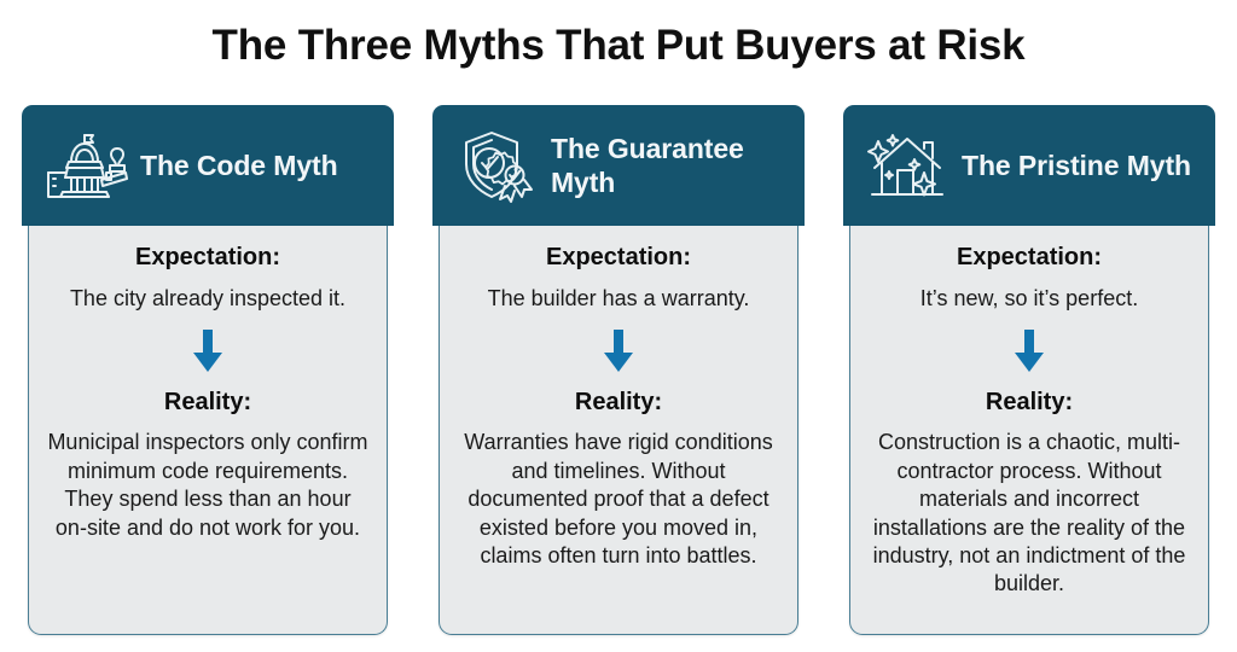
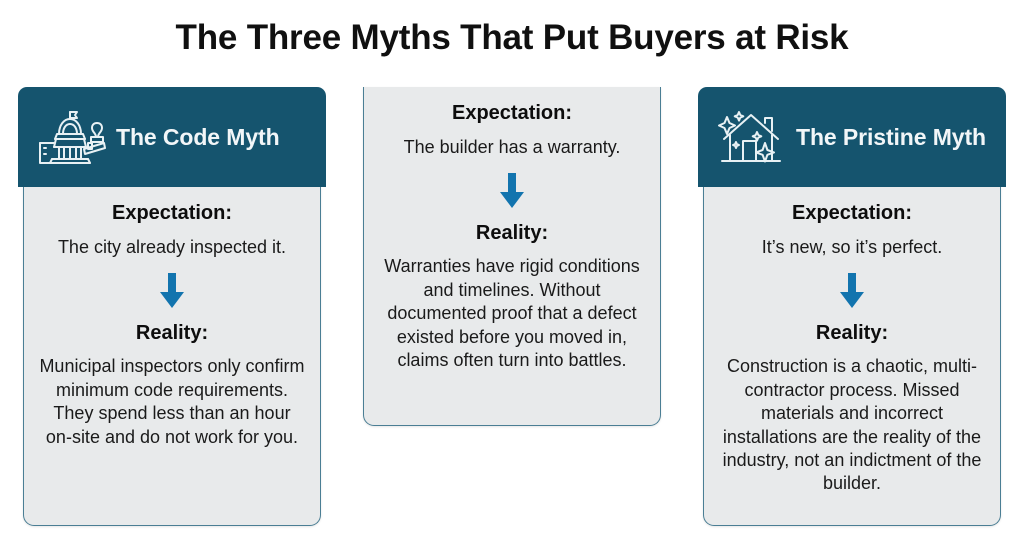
  The Three Myths That Put Buyers at Risk
  The Code Myth
  Expectation:
  The city already inspected it.
  Reality:
  Municipal inspectors only confirm minimum code requirements. They spend less than an hour on-site and do not work for you.
- The Guarantee Myth
  Expectation:
  The builder has a warranty.
  Reality:
  Warranties have rigid conditions and timelines. Without documented proof that a defect existed before you moved in, claims often turn into battles.
  The Pristine Myth
  Expectation:
  It’s new, so it’s perfect.
  Reality:
- Construction is a chaotic, multi-contractor process. Without materials and incorrect installations are the reality of the industry, not an indictment of the builder.
+ Construction is a chaotic, multi-contractor process. Missed materials and incorrect installations are the reality of the industry, not an indictment of the builder.
